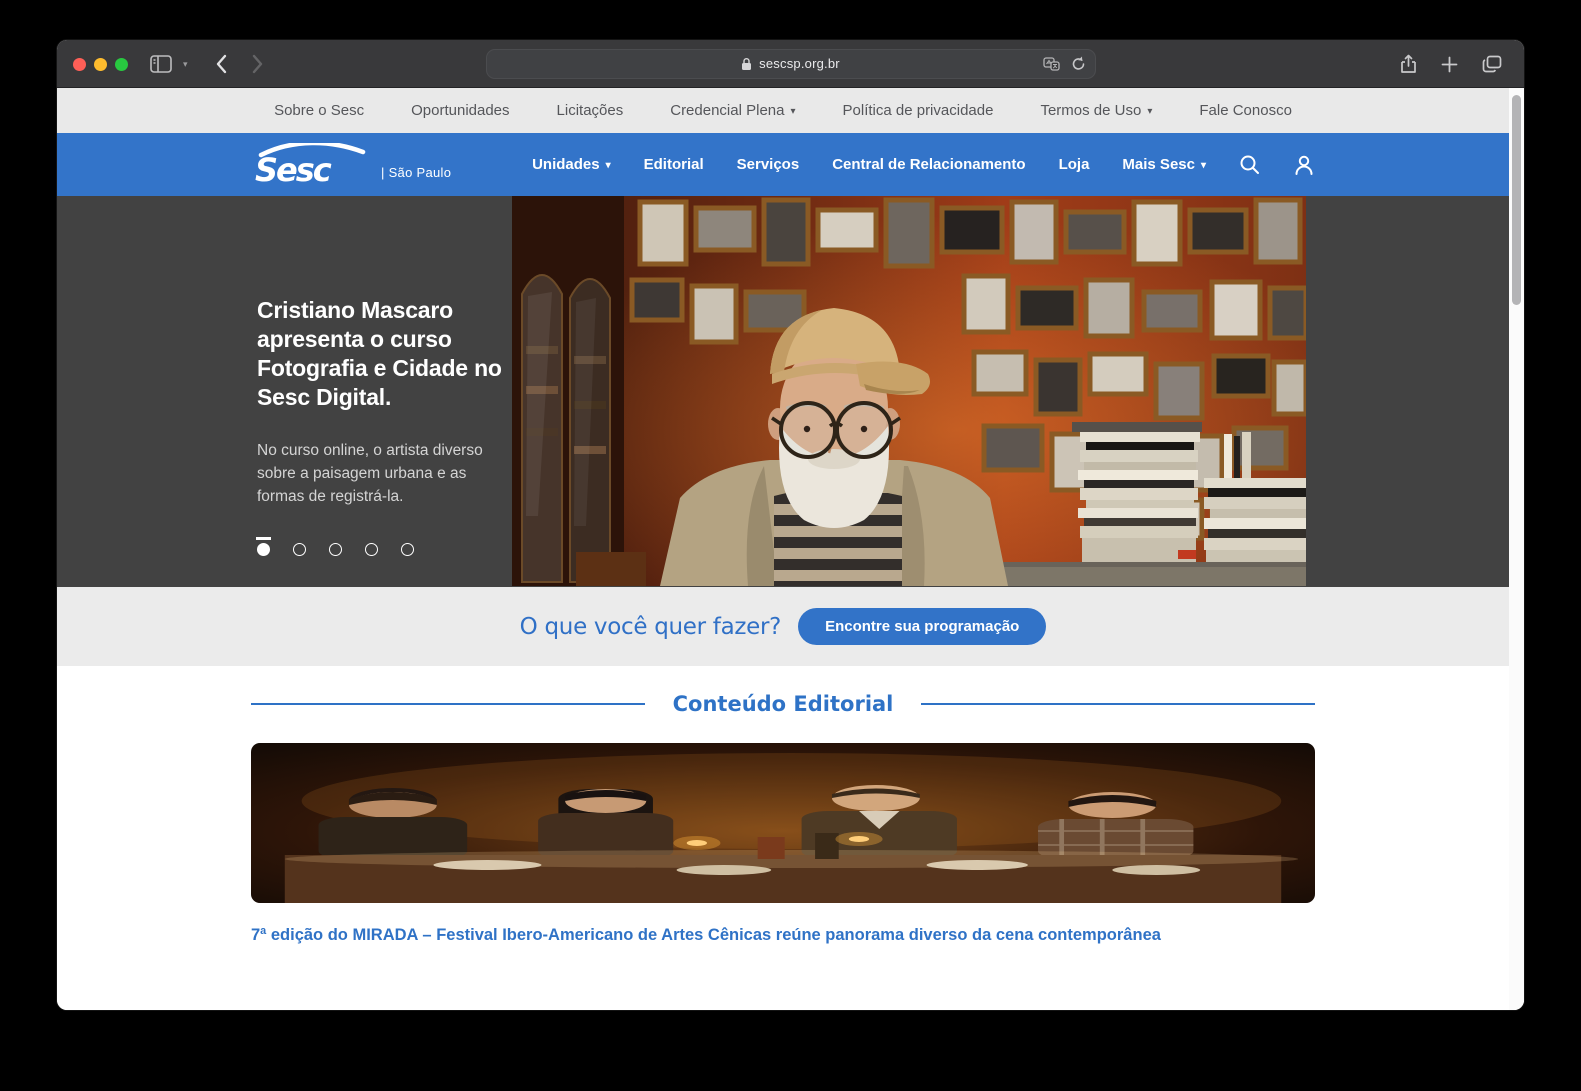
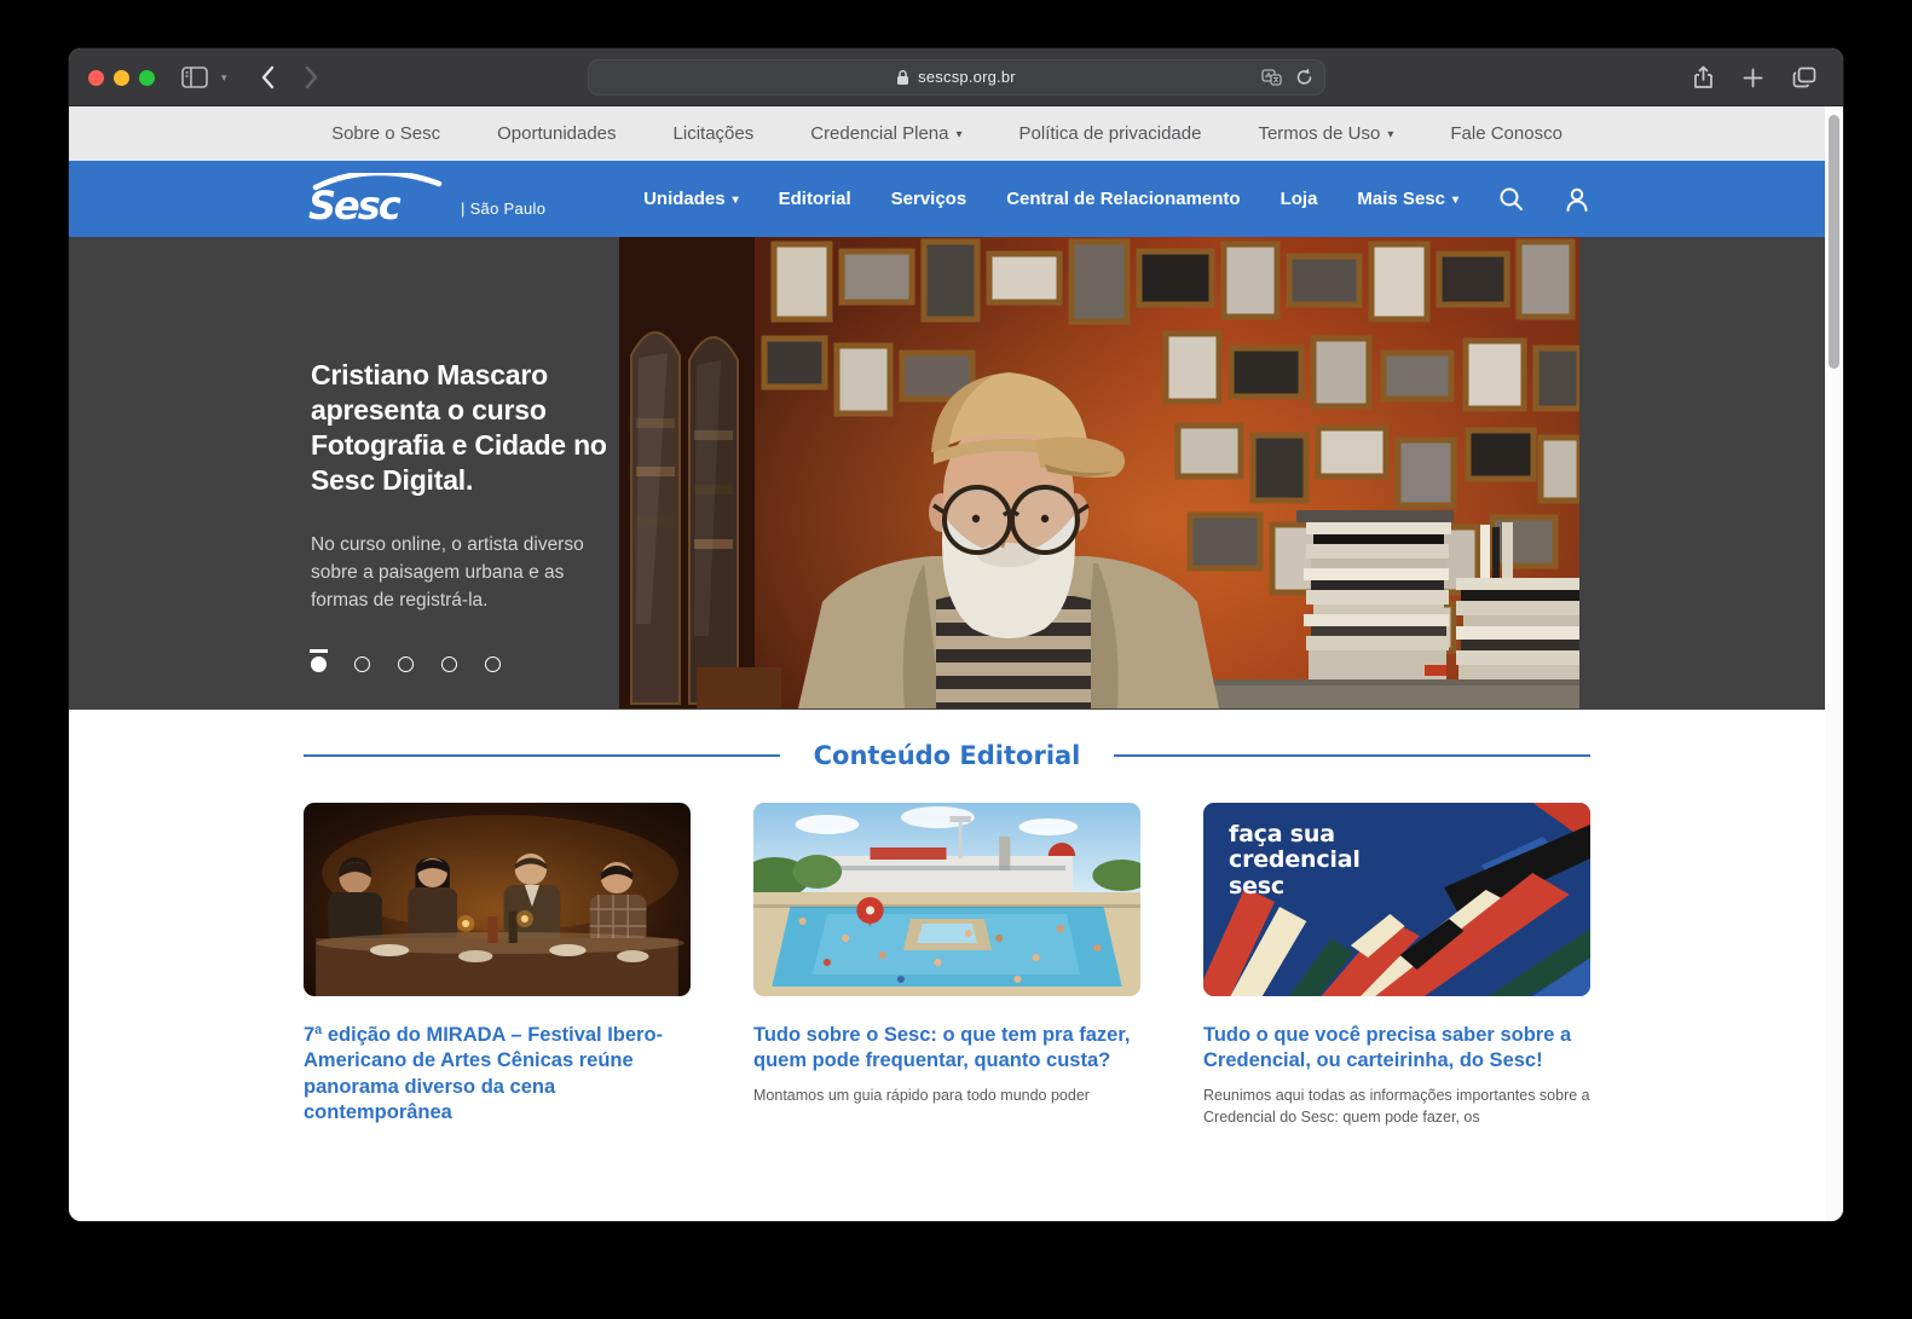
  ▾
  sescsp.org.br
  Sobre o Sesc
  Oportunidades
  Licitações
  Credencial Plena
  ▾
  Política de privacidade
  Termos de Uso
  ▾
  Fale Conosco
  Sesc
  | São Paulo
  Unidades
  ▾
  Editorial
  Serviços
  Central de Relacionamento
  Loja
  Mais Sesc
  ▾
  Cristiano Mascaro apresenta o curso Fotografia e Cidade no Sesc Digital.
  No curso online, o artista diverso sobre a paisagem urbana e as formas de registrá-la.
- O que você quer fazer?
- Encontre sua programação
  Conteúdo Editorial
  7ª edição do MIRADA – Festival Ibero-Americano de Artes Cênicas reúne panorama diverso da cena contemporânea
+ Tudo sobre o Sesc: o que tem pra fazer, quem pode frequentar, quanto custa?
+ Montamos um guia rápido para todo mundo poder
+ faça sua credencial sesc
+ Tudo o que você precisa saber sobre a Credencial, ou carteirinha, do Sesc!
+ Reunimos aqui todas as informações importantes sobre a Credencial do Sesc: quem pode fazer, os
